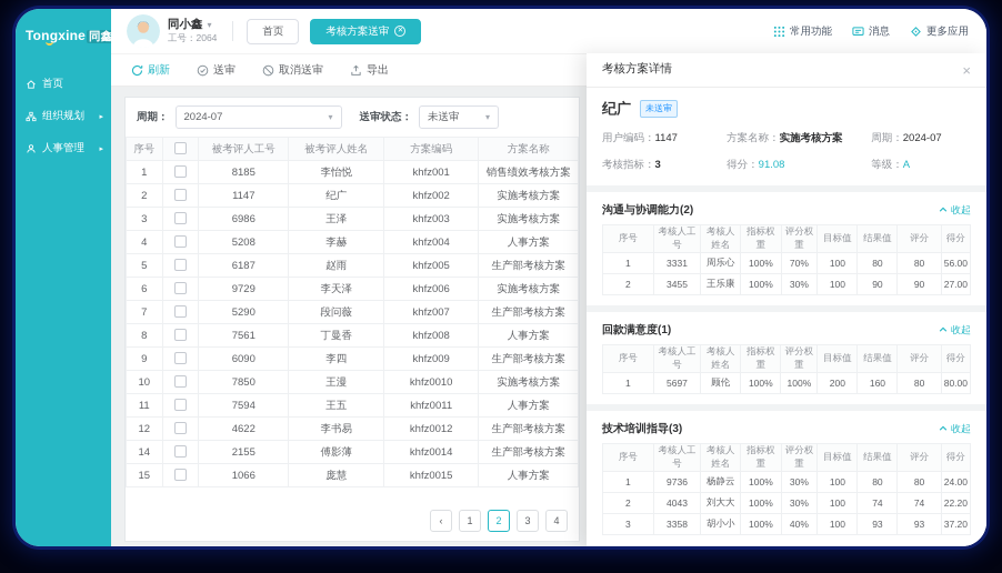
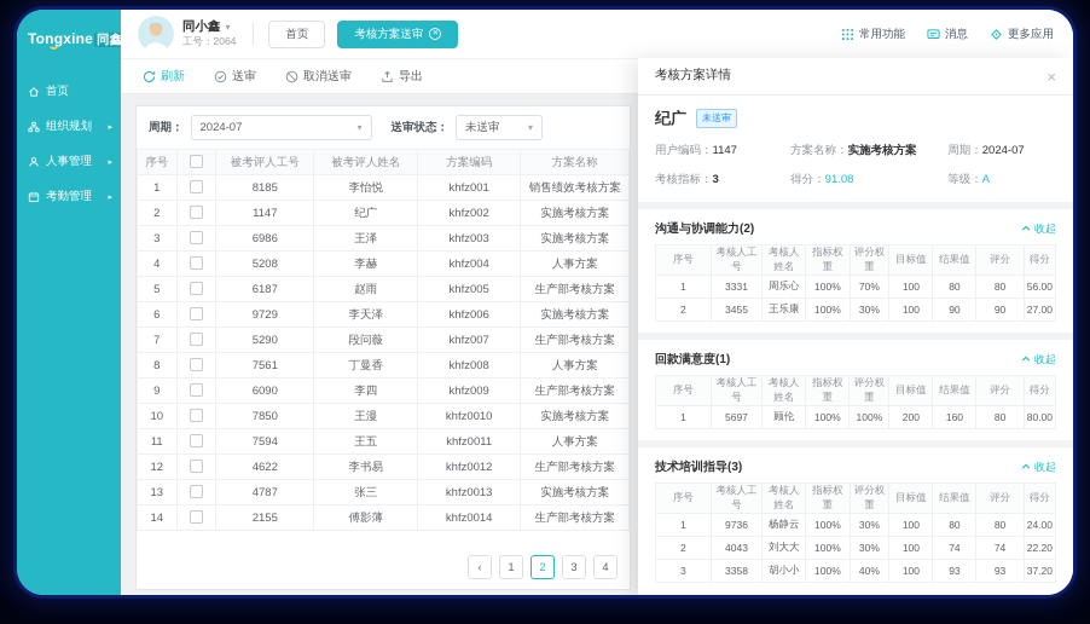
  Tongxine 同鑫
  首页
  组织规划
  人事管理
+ 考勤管理
  同小鑫
  ▾
  工号：2064
  首页
  考核方案送审
  常用功能
  消息
  更多应用
  刷新
  送审
  取消送审
  导出
  周期：
  2024-07
  ▾
  送审状态：
  未送审
  ▾
  序号		被考评人工号	被考评人姓名	方案编码	方案名称
  1		8185	李怡悦	khfz001	销售绩效考核方案
  2		1147	纪广	khfz002	实施考核方案
  3		6986	王泽	khfz003	实施考核方案
  4		5208	李赫	khfz004	人事方案
  5		6187	赵雨	khfz005	生产部考核方案
  6		9729	李天泽	khfz006	实施考核方案
  7		5290	段问薇	khfz007	生产部考核方案
  8		7561	丁曼香	khfz008	人事方案
  9		6090	李四	khfz009	生产部考核方案
  10		7850	王漫	khfz0010	实施考核方案
  11		7594	王五	khfz0011	人事方案
  12		4622	李书易	khfz0012	生产部考核方案
+ 13		4787	张三	khfz0013	实施考核方案
  14		2155	傅影薄	khfz0014	生产部考核方案
- 15		1066	庞慧	khfz0015	人事方案
  ‹
  1
  2
  3
  4
  考核方案详情
  ×
  纪广
  未送审
  用户编码：1147
  方案名称：实施考核方案
  周期：2024-07
  考核指标：3
  得分：91.08
  等级：A
  沟通与协调能力(2)
  收起
  	序号	考核人工号	考核人姓名	指标权重	评分权重	目标值	结果值	评分	得分
  1	3331	周乐心	100%	70%	100	80	80	56.00
  2	3455	王乐康	100%	30%	100	90	90	27.00
  回款满意度(1)
  收起
  	序号	考核人工号	考核人姓名	指标权重	评分权重	目标值	结果值	评分	得分
  1	5697	顾伦	100%	100%	200	160	80	80.00
  技术培训指导(3)
  收起
  	序号	考核人工号	考核人姓名	指标权重	评分权重	目标值	结果值	评分	得分
  1	9736	杨静云	100%	30%	100	80	80	24.00
  2	4043	刘大大	100%	30%	100	74	74	22.20
  3	3358	胡小小	100%	40%	100	93	93	37.20
